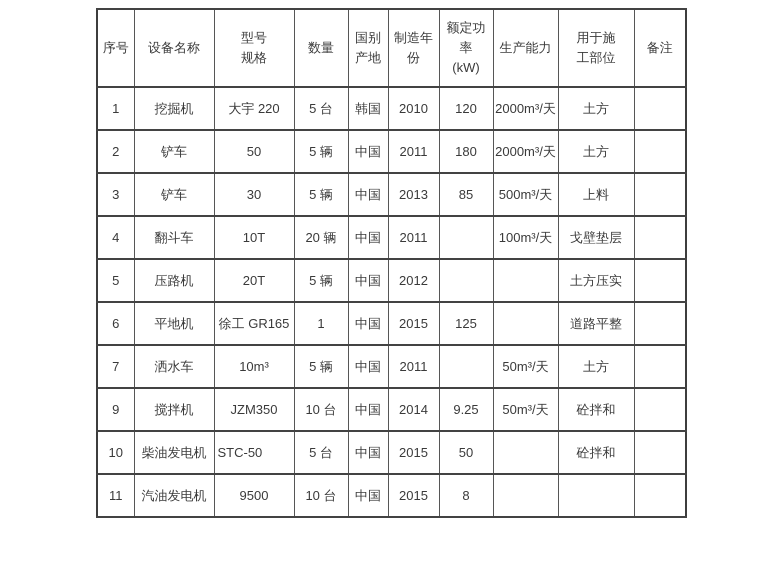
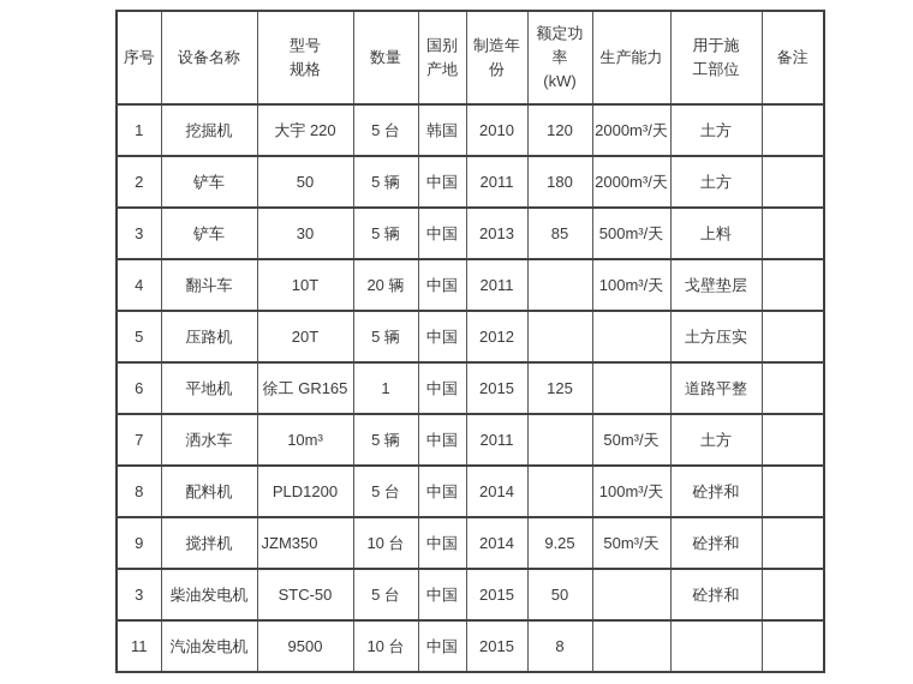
  序号	设备名称	型号 规格	数量	国别 产地	制造年 份	额定功率 (kW)	生产能力	用于施 工部位	备注
  1	挖掘机	大宇 220	5 台	韩国	2010	120	2000m³/天	土方
  2	铲车	50	5 辆	中国	2011	180	2000m³/天	土方
  3	铲车	30	5 辆	中国	2013	85	500m³/天	上料
  4	翻斗车	10T	20 辆	中国	2011		100m³/天	戈壁垫层
  5	压路机	20T	5 辆	中国	2012			土方压实
  6	平地机	徐工 GR165	1	中国	2015	125		道路平整
  7	洒水车	10m³	5 辆	中国	2011		50m³/天	土方
+ 8	配料机	PLD1200	5 台	中国	2014		100m³/天	砼拌和
  9	搅拌机	JZM350	10 台	中国	2014	9.25	50m³/天	砼拌和
- 10	柴油发电机	STC-50	5 台	中国	2015	50		砼拌和
+ 3	柴油发电机	STC-50	5 台	中国	2015	50		砼拌和
  11	汽油发电机	9500	10 台	中国	2015	8
